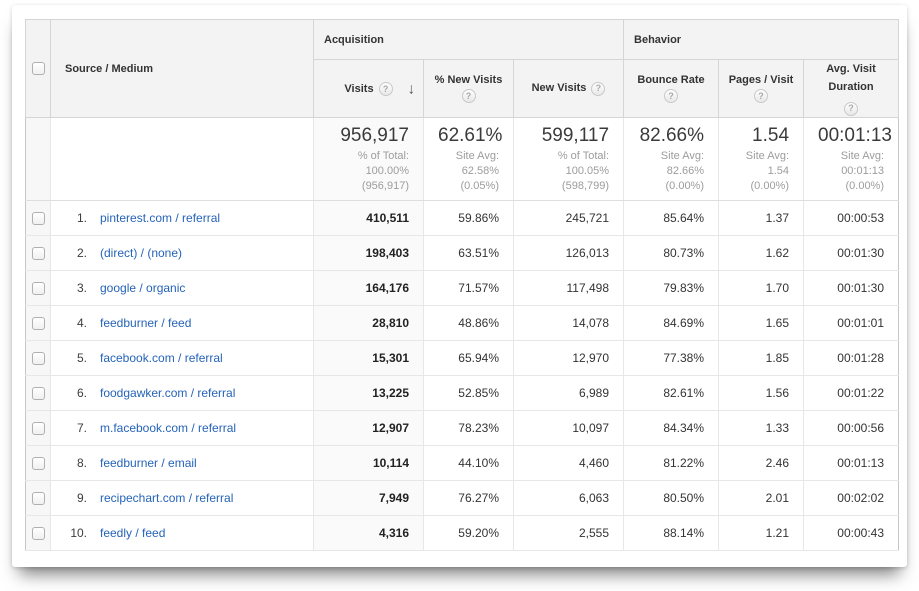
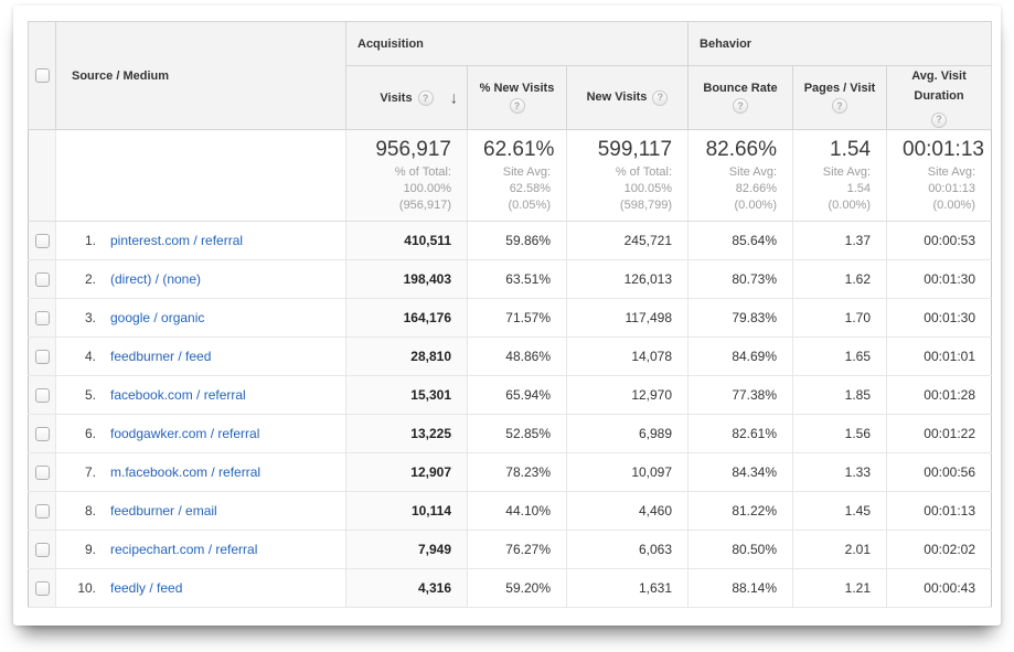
  	Source / Medium	Acquisition	Behavior
  Visits ? ↓	% New Visits ?	New Visits ?	Bounce Rate ?	Pages / Visit ?	Avg. Visit Duration ?
  		956,917 % of Total: 100.00% (956,917)	62.61% Site Avg: 62.58% (0.05%)	599,117 % of Total: 100.05% (598,799)	82.66% Site Avg: 82.66% (0.00%)	1.54 Site Avg: 1.54 (0.00%)	00:01:13 Site Avg: 00:01:13 (0.00%)
  	1. pinterest.com / referral	410,511	59.86%	245,721	85.64%	1.37	00:00:53
  	2. (direct) / (none)	198,403	63.51%	126,013	80.73%	1.62	00:01:30
  	3. google / organic	164,176	71.57%	117,498	79.83%	1.70	00:01:30
  	4. feedburner / feed	28,810	48.86%	14,078	84.69%	1.65	00:01:01
  	5. facebook.com / referral	15,301	65.94%	12,970	77.38%	1.85	00:01:28
  	6. foodgawker.com / referral	13,225	52.85%	6,989	82.61%	1.56	00:01:22
  	7. m.facebook.com / referral	12,907	78.23%	10,097	84.34%	1.33	00:00:56
- 	8. feedburner / email	10,114	44.10%	4,460	81.22%	2.46	00:01:13
+ 	8. feedburner / email	10,114	44.10%	4,460	81.22%	1.45	00:01:13
  	9. recipechart.com / referral	7,949	76.27%	6,063	80.50%	2.01	00:02:02
- 	10. feedly / feed	4,316	59.20%	2,555	88.14%	1.21	00:00:43
+ 	10. feedly / feed	4,316	59.20%	1,631	88.14%	1.21	00:00:43
